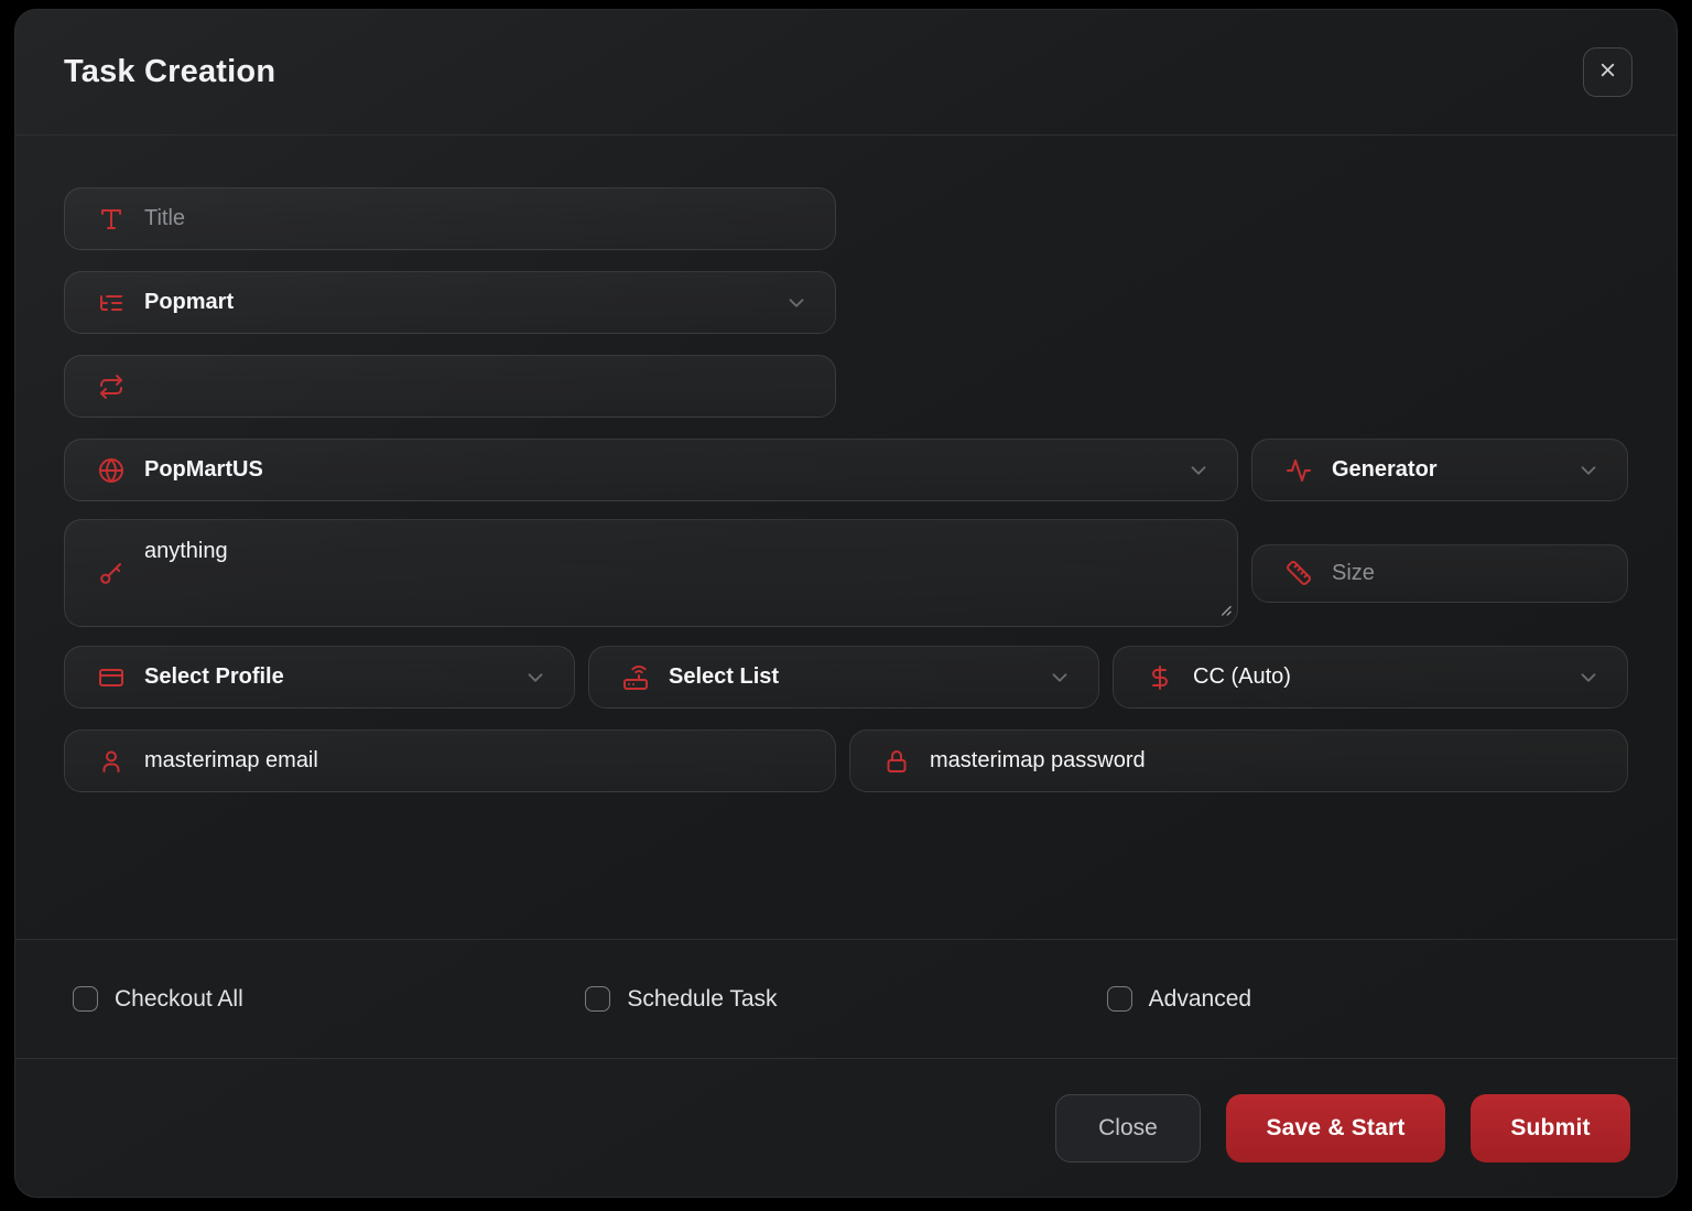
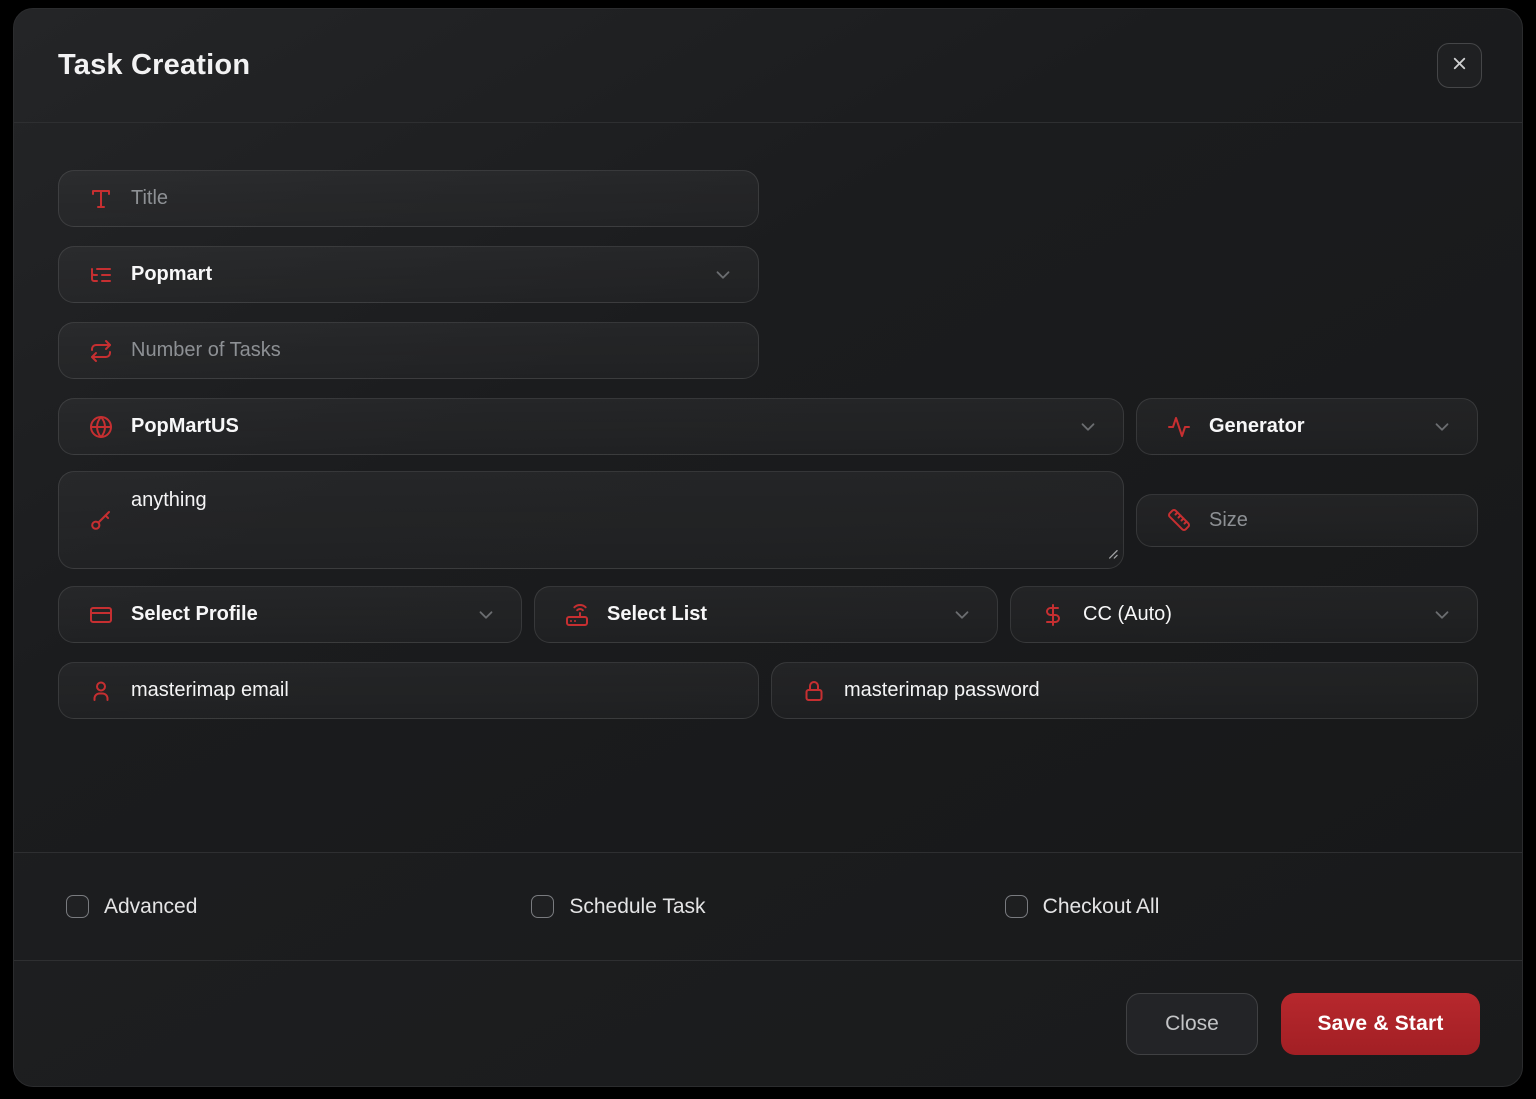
  Task Creation
  Title
  Popmart
+ Number of Tasks
  PopMartUS
  Generator
  anything
  Size
  Select Profile
  Select List
  CC (Auto)
  masterimap email
  masterimap password
- Checkout All
+ Advanced
  Schedule Task
- Advanced
+ Checkout All
  Close
  Save & Start
- Submit
